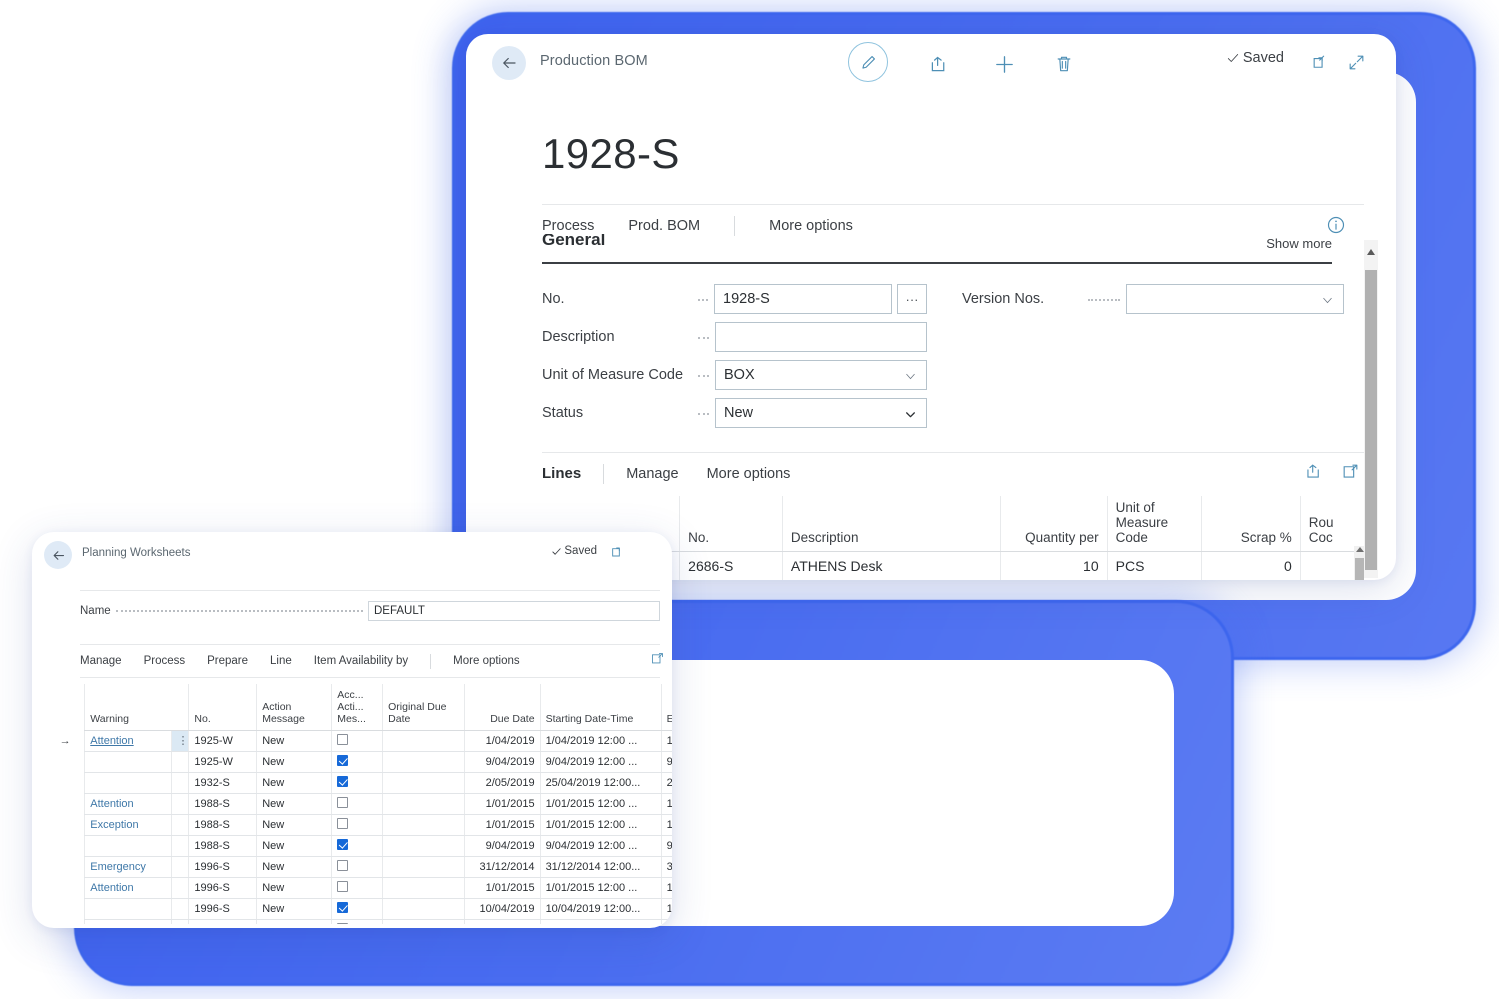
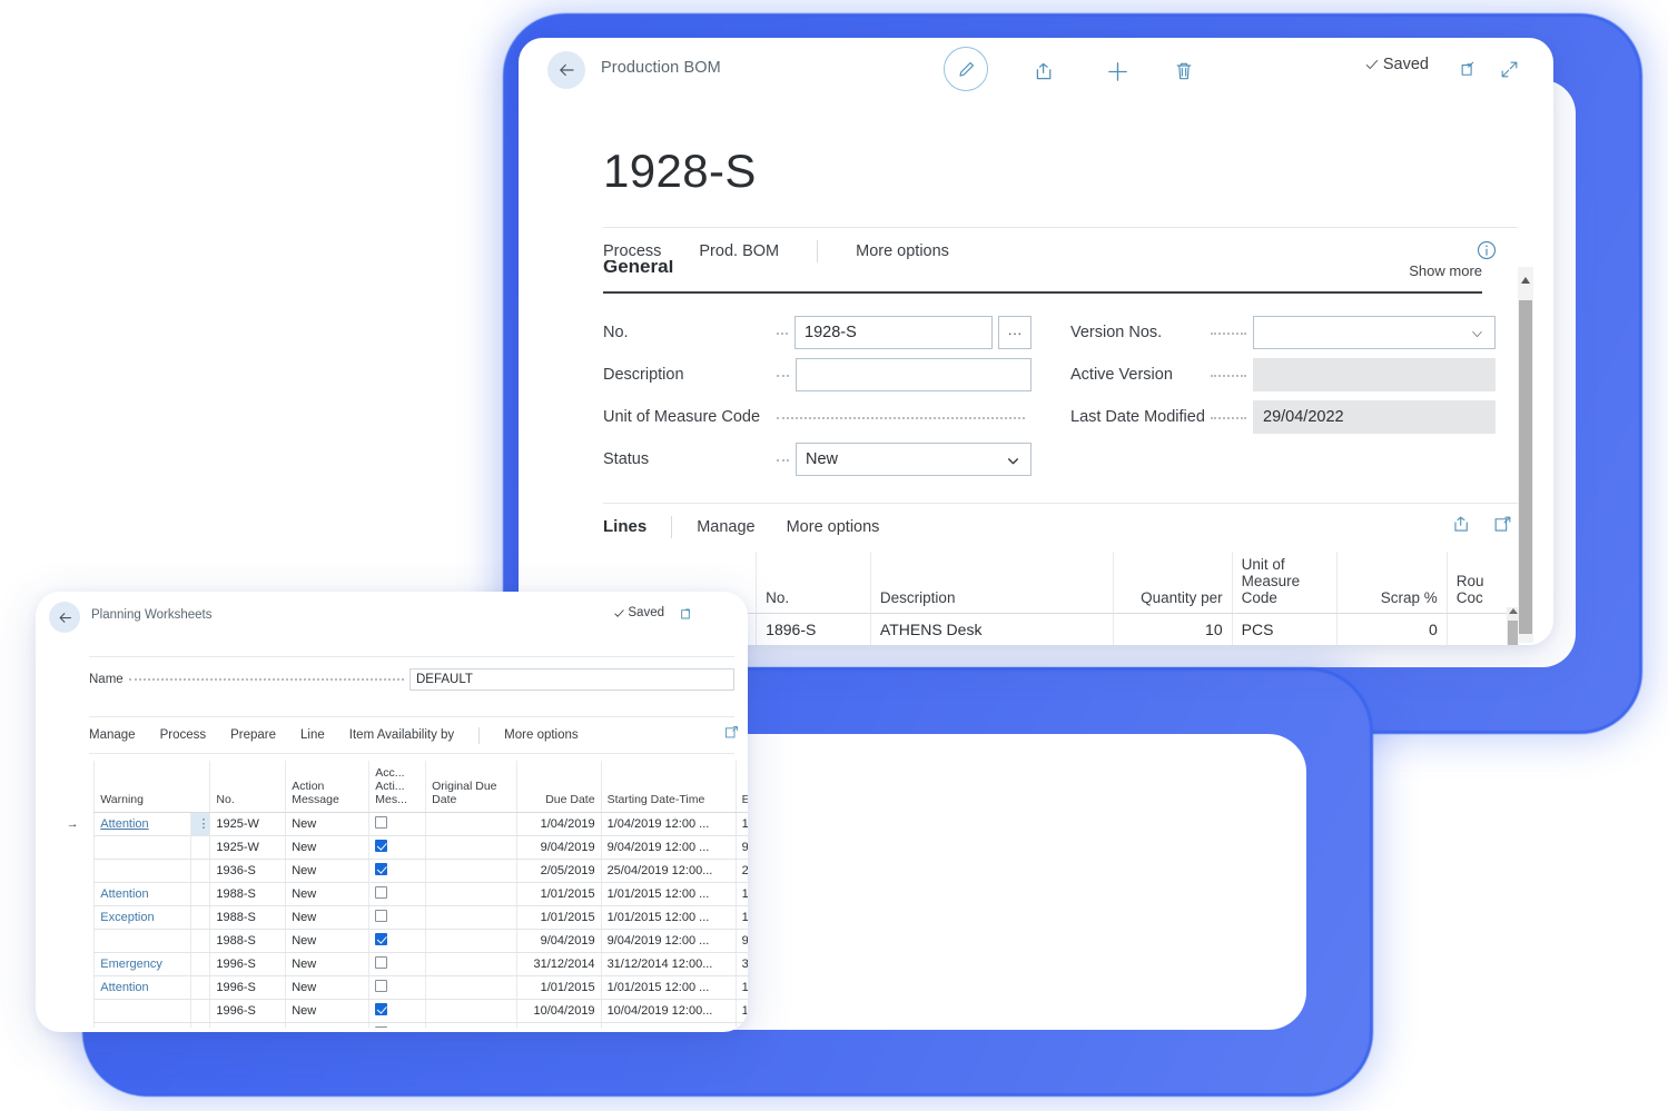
  Production BOM
  Saved
  1928-S
  Process
  Prod. BOM
  More options
  General
  Show more
  No.
  1928-S
  ···
  Description
  Unit of Measure Code
- BOX
  Status
  New
  Version Nos.
+ Active Version
+ Last Date Modified
+ 29/04/2022
  Lines
  Manage
  More options
  		No.	Description	Quantity per	Unit of Measure Code	Scrap %	Rou Coc
- 		2686-S	ATHENS Desk	10	PCS	0
+ 		1896-S	ATHENS Desk	10	PCS	0
  Planning Worksheets
  Saved
  Name
  DEFAULT
  Manage
  Process
  Prepare
  Line
  Item Availability by
  More options
  	Warning		No.	Action Message	Acc... Acti... Mes...	Original Due Date	Due Date	Starting Date-Time	E
  →	Attention	⋮	1925-W	New			1/04/2019	1/04/2019 12:00 ...	1
  			1925-W	New			9/04/2019	9/04/2019 12:00 ...	9
- 			1932-S	New			2/05/2019	25/04/2019 12:00...	2
+ 			1936-S	New			2/05/2019	25/04/2019 12:00...	2
  	Attention		1988-S	New			1/01/2015	1/01/2015 12:00 ...	1
  	Exception		1988-S	New			1/01/2015	1/01/2015 12:00 ...	1
  			1988-S	New			9/04/2019	9/04/2019 12:00 ...	9
  	Emergency		1996-S	New			31/12/2014	31/12/2014 12:00...	3
  	Attention		1996-S	New			1/01/2015	1/01/2015 12:00 ...	1
  			1996-S	New			10/04/2019	10/04/2019 12:00...	1
